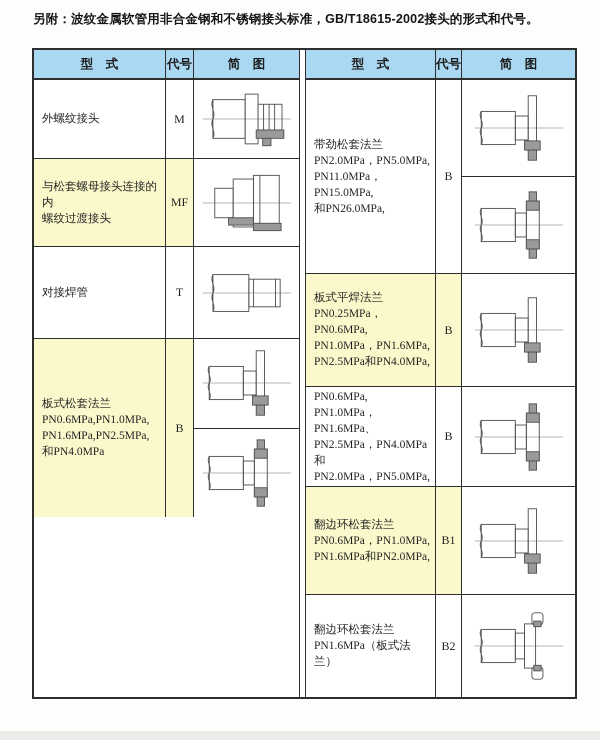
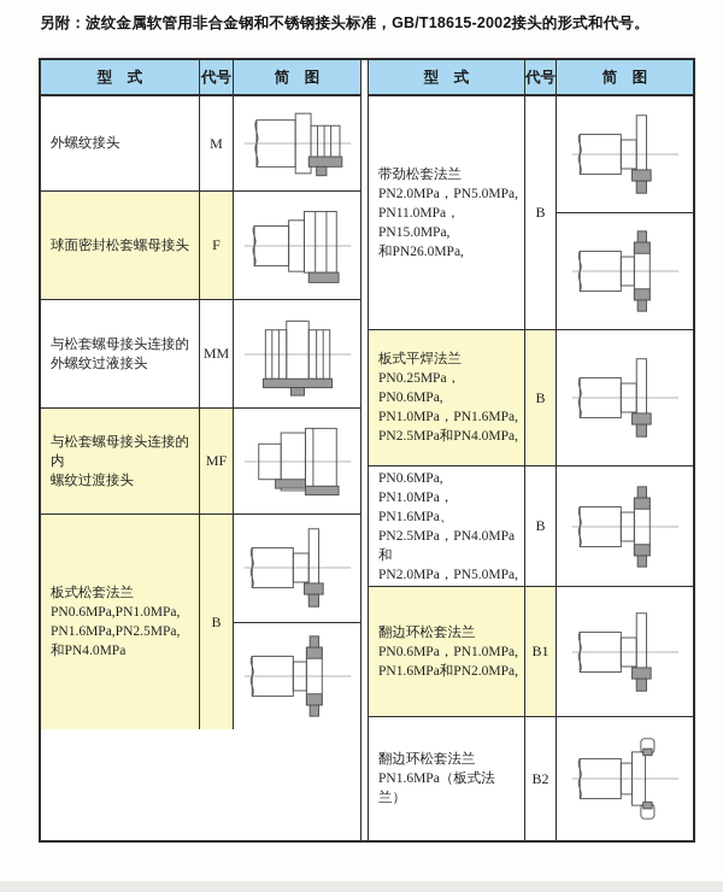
  另附：波纹金属软管用非合金钢和不锈钢接头标准，GB/T18615-2002接头的形式和代号。
  型 式
  代号
  简 图
  外螺纹接头
  M
+ 球面密封松套螺母接头
+ F
+ 与松套螺母接头连接的
+ 外螺纹过液接头
+ MM
  与松套螺母接头连接的内
  螺纹过渡接头
  MF
- 对接焊管
- T
  板式松套法兰
  PN0.6MPa,PN1.0MPa,
  PN1.6MPa,PN2.5MPa,
  和PN4.0MPa
  B
  型 式
  代号
  简 图
  带劲松套法兰
  PN2.0MPa，PN5.0MPa,
  PN11.0MPa，PN15.0MPa,
  和PN26.0MPa,
  B
  板式平焊法兰
  PN0.25MPa，PN0.6MPa,
  PN1.0MPa，PN1.6MPa,
  PN2.5MPa和PN4.0MPa,
  B
  PN1.0MPa，PN1.6MPa、
  PN2.5MPa，PN4.0MPa和
  PN2.0MPa，PN5.0MPa,
  B
  翻边环松套法兰
  PN0.6MPa，PN1.0MPa,
  PN1.6MPa和PN2.0MPa,
  B1
  翻边环松套法兰
  PN1.6MPa（板式法兰）
  B2
